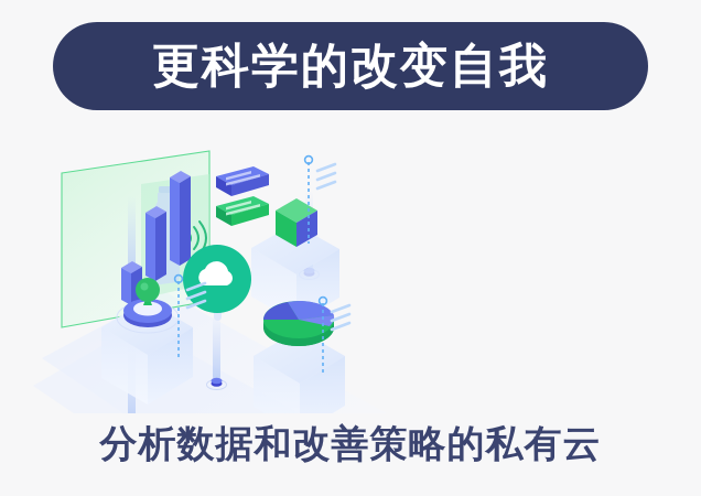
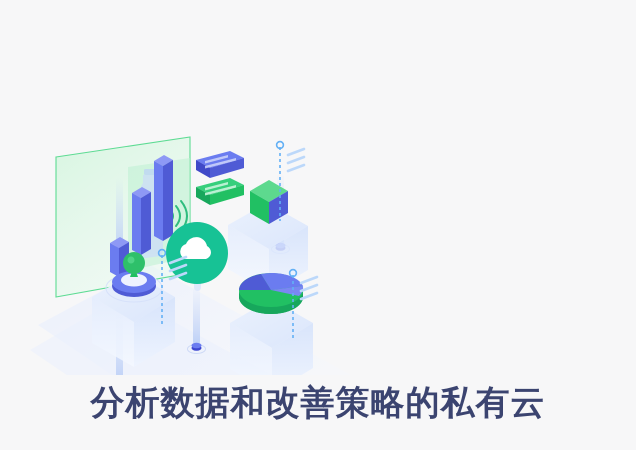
- 更科学的改变自我
  分析数据和改善策略的私有云
